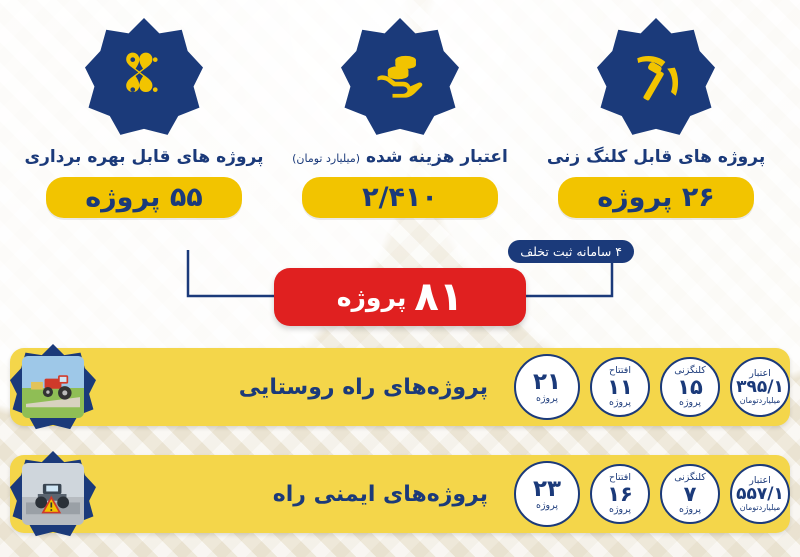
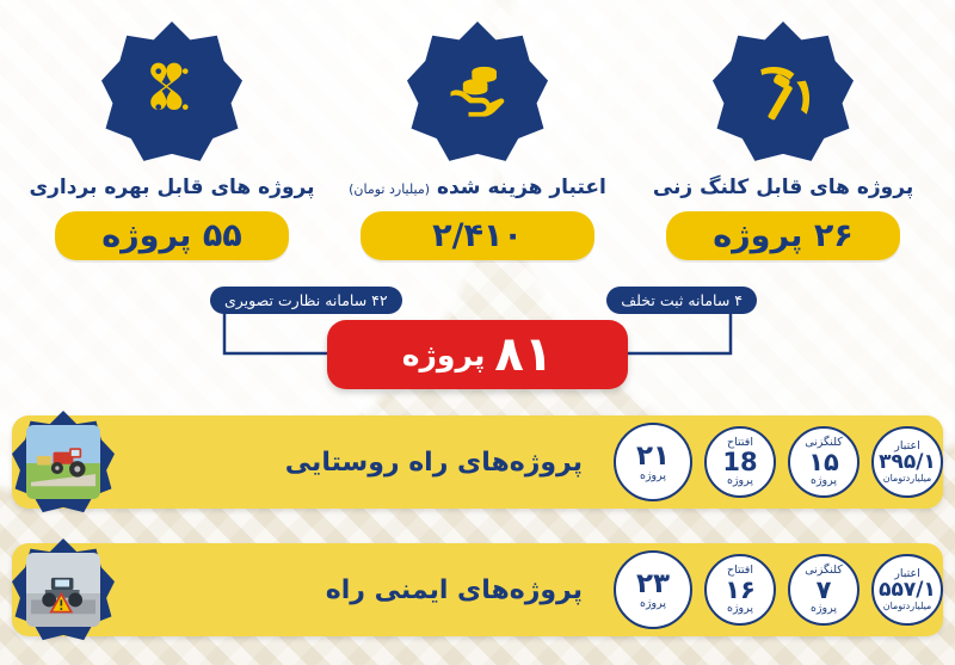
  پروژه های قابل بهره برداری
  ۵۵ پروژه
  اعتبار هزینه شده (میلیارد تومان)
  ۲/۴۱۰
  پروژه های قابل کلنگ زنی
  ۲۶ پروژه
  ۴ سامانه ثبت تخلف
+ ۴۲ سامانه نظارت تصویری
  ۸۱
  پروژه
  پروژه‌های راه روستایی
  ۲۱
  پروژه
  افتتاح
- ۱۱
+ 18
  پروژه
  کلنگزنی
  ۱۵
  پروژه
  اعتبار
  ۳۹۵/۱
  میلیاردتومان
  پروژه‌های ایمنی راه
  ۲۳
  پروژه
  افتتاح
  ۱۶
  پروژه
  کلنگزنی
  ۷
  پروژه
  اعتبار
  ۵۵۷/۱
  میلیاردتومان
